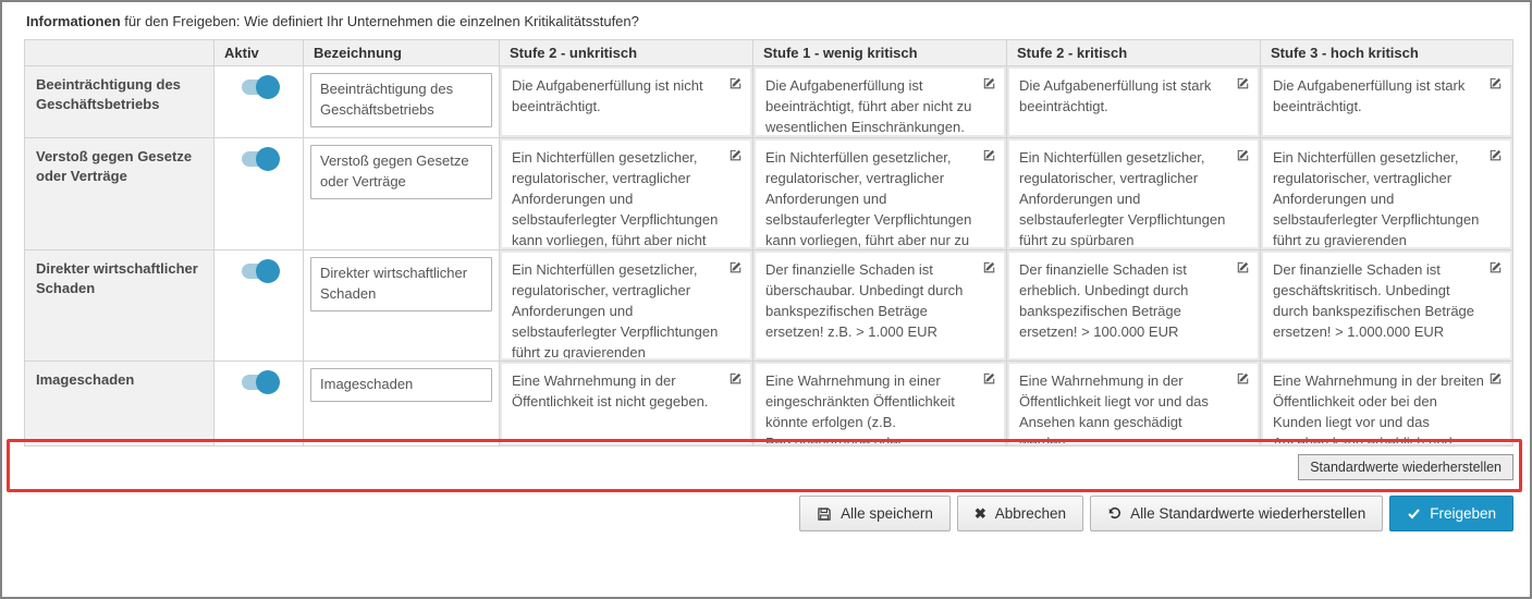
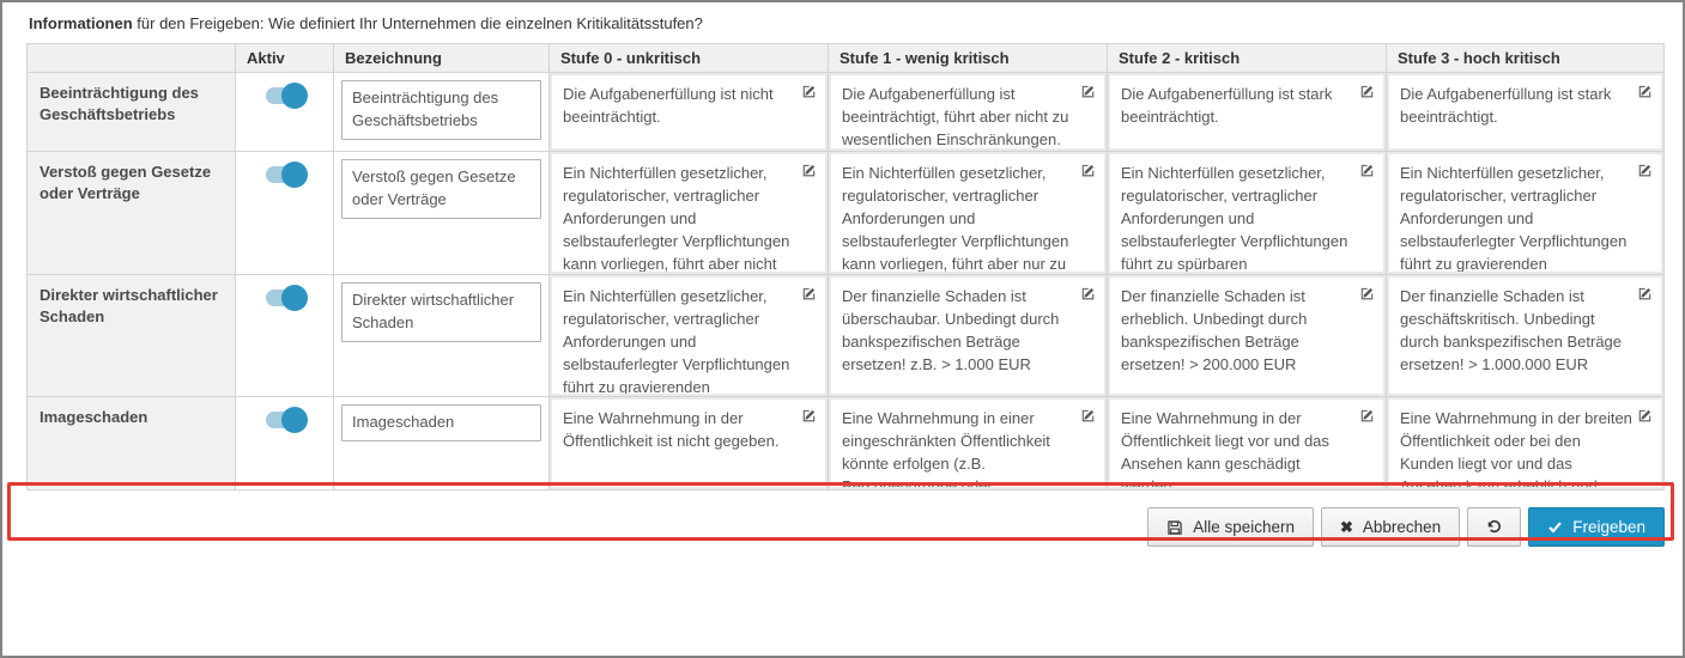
  Informationen für den Freigeben: Wie definiert Ihr Unternehmen die einzelnen Kritikalitätsstufen?
- 	Aktiv	Bezeichnung	Stufe 2 - unkritisch	Stufe 1 - wenig kritisch	Stufe 2 - kritisch	Stufe 3 - hoch kritisch
+ 	Aktiv	Bezeichnung	Stufe 0 - unkritisch	Stufe 1 - wenig kritisch	Stufe 2 - kritisch	Stufe 3 - hoch kritisch
  Beeinträchtigung des Geschäftsbetriebs		Beeinträchtigung des Geschäftsbetriebs	Die Aufgabenerfüllung ist nicht beeinträchtigt.	Die Aufgabenerfüllung ist beeinträchtigt, führt aber nicht zu wesentlichen Einschränkungen.	Die Aufgabenerfüllung ist stark beeinträchtigt.	Die Aufgabenerfüllung ist stark beeinträchtigt.
  Verstoß gegen Gesetze oder Verträge		Verstoß gegen Gesetze oder Verträge	Ein Nichterfüllen gesetzlicher, regulatorischer, vertraglicher Anforderungen und selbstauferlegter Verpflichtungen kann vorliegen, führt aber nicht	Ein Nichterfüllen gesetzlicher, regulatorischer, vertraglicher Anforderungen und selbstauferlegter Verpflichtungen kann vorliegen, führt aber nur zu	Ein Nichterfüllen gesetzlicher, regulatorischer, vertraglicher Anforderungen und selbstauferlegter Verpflichtungen führt zu spürbaren	Ein Nichterfüllen gesetzlicher, regulatorischer, vertraglicher Anforderungen und selbstauferlegter Verpflichtungen führt zu gravierenden
- Direkter wirtschaftlicher Schaden		Direkter wirtschaftlicher Schaden	Ein Nichterfüllen gesetzlicher, regulatorischer, vertraglicher Anforderungen und selbstauferlegter Verpflichtungen führt zu gravierenden	Der finanzielle Schaden ist überschaubar. Unbedingt durch bankspezifischen Beträge ersetzen! z.B. > 1.000 EUR	Der finanzielle Schaden ist erheblich. Unbedingt durch bankspezifischen Beträge ersetzen! > 100.000 EUR	Der finanzielle Schaden ist geschäftskritisch. Unbedingt durch bankspezifischen Beträge ersetzen! > 1.000.000 EUR
+ Direkter wirtschaftlicher Schaden		Direkter wirtschaftlicher Schaden	Ein Nichterfüllen gesetzlicher, regulatorischer, vertraglicher Anforderungen und selbstauferlegter Verpflichtungen führt zu gravierenden	Der finanzielle Schaden ist überschaubar. Unbedingt durch bankspezifischen Beträge ersetzen! z.B. > 1.000 EUR	Der finanzielle Schaden ist erheblich. Unbedingt durch bankspezifischen Beträge ersetzen! > 200.000 EUR	Der finanzielle Schaden ist geschäftskritisch. Unbedingt durch bankspezifischen Beträge ersetzen! > 1.000.000 EUR
  Imageschaden		Imageschaden	Eine Wahrnehmung in der Öffentlichkeit ist nicht gegeben.	Eine Wahrnehmung in einer eingeschränkten Öffentlichkeit könnte erfolgen (z.B. Personengruppe oder	Eine Wahrnehmung in der Öffentlichkeit liegt vor und das Ansehen kann geschädigt werden.	Eine Wahrnehmung in der breiten Öffentlichkeit oder bei den Kunden liegt vor und das Ansehen kann erheblich und
- Standardwerte wiederherstellen
  Alle speichern
  ✖
  Abbrechen
- Alle Standardwerte wiederherstellen
  Freigeben
